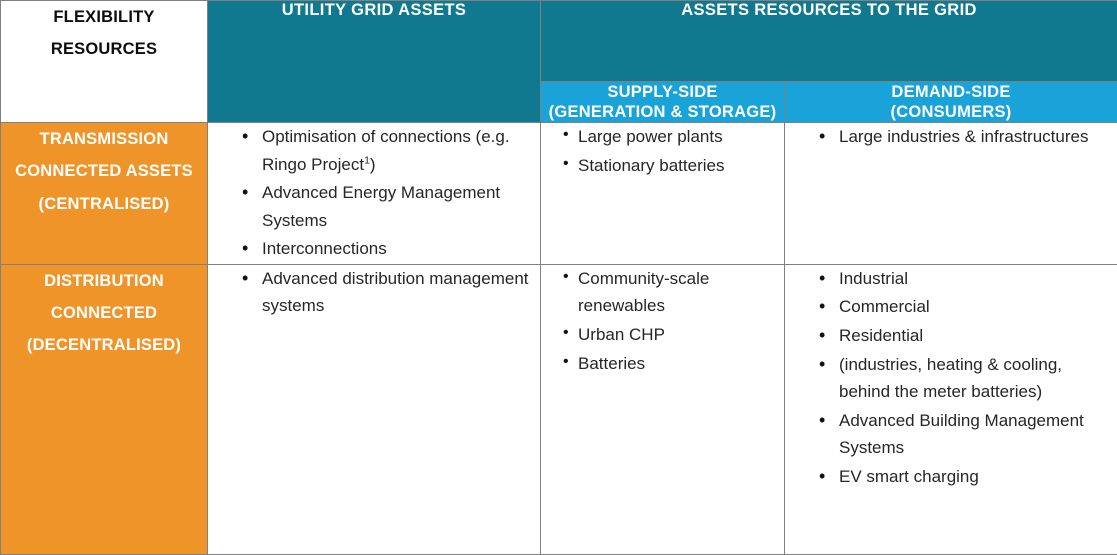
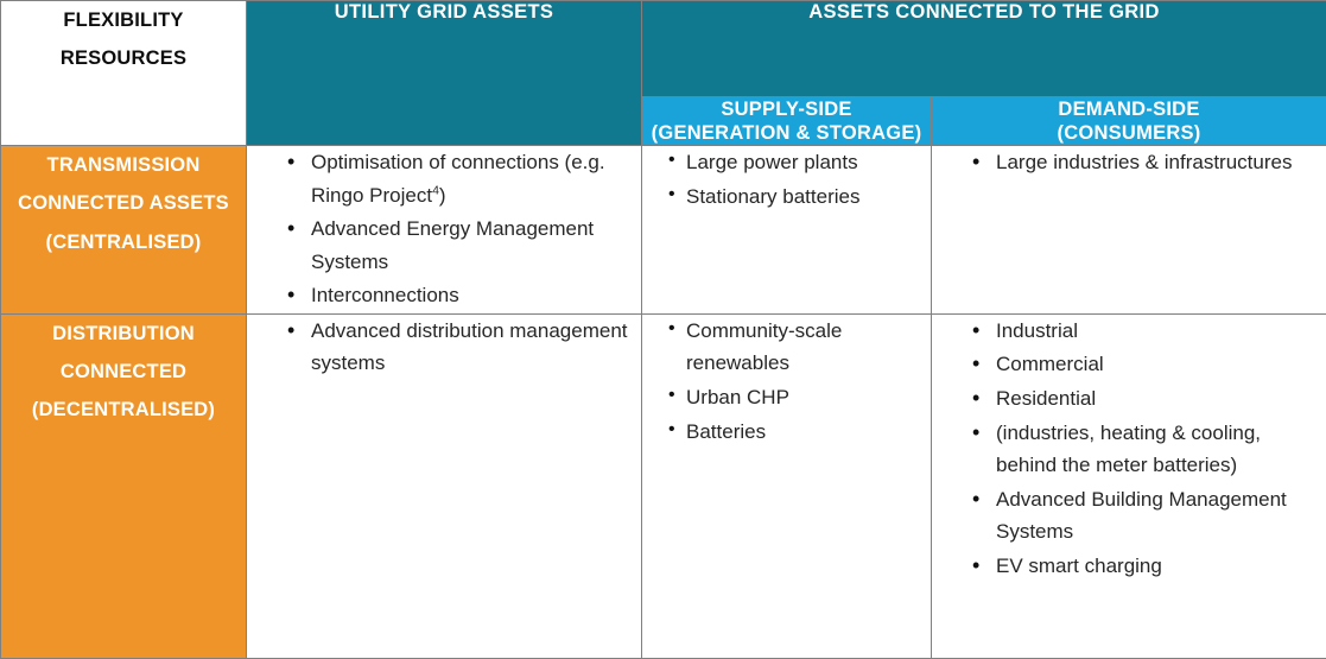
- FLEXIBILITY RESOURCES	UTILITY GRID ASSETS	ASSETS RESOURCES TO THE GRID
+ FLEXIBILITY RESOURCES	UTILITY GRID ASSETS	ASSETS CONNECTED TO THE GRID
  SUPPLY-SIDE (GENERATION & STORAGE)	DEMAND-SIDE (CONSUMERS)
- TRANSMISSION CONNECTED ASSETS (CENTRALISED)	Optimisation of connections (e.g. Ringo Project1) Advanced Energy Management Systems Interconnections	Large power plants Stationary batteries	Large industries & infrastructures
+ TRANSMISSION CONNECTED ASSETS (CENTRALISED)	Optimisation of connections (e.g. Ringo Project4) Advanced Energy Management Systems Interconnections	Large power plants Stationary batteries	Large industries & infrastructures
  DISTRIBUTION CONNECTED (DECENTRALISED)	Advanced distribution management systems	Community-scale renewables Urban CHP Batteries	Industrial Commercial Residential (industries, heating & cooling, behind the meter batteries) Advanced Building Management Systems EV smart charging
